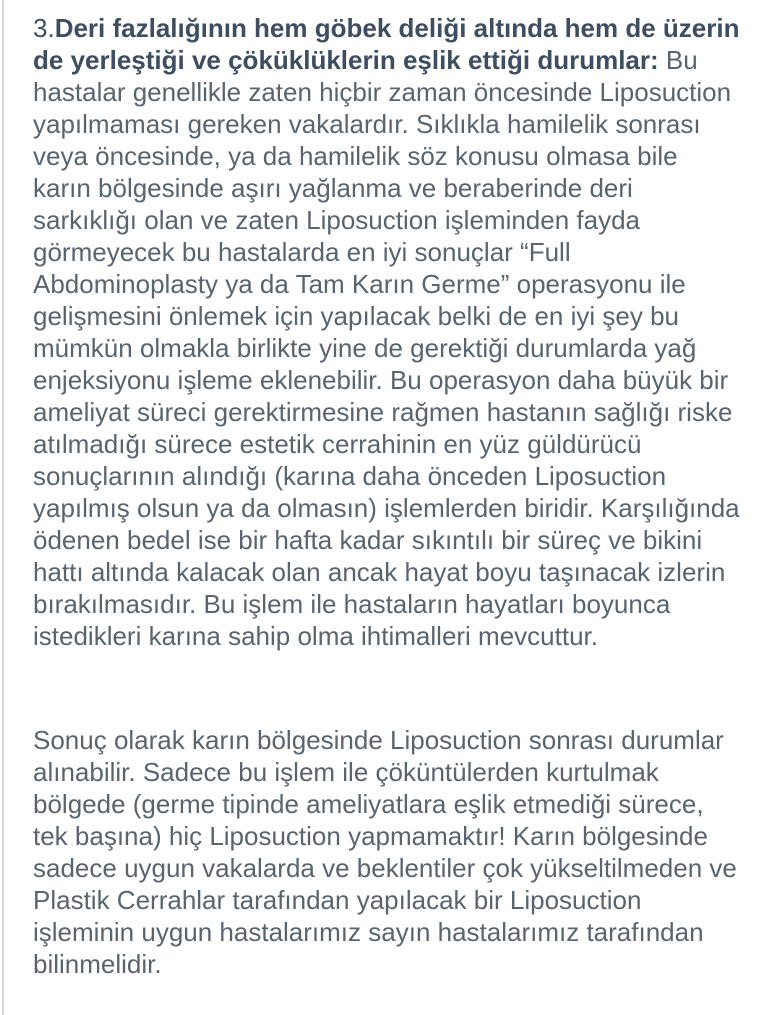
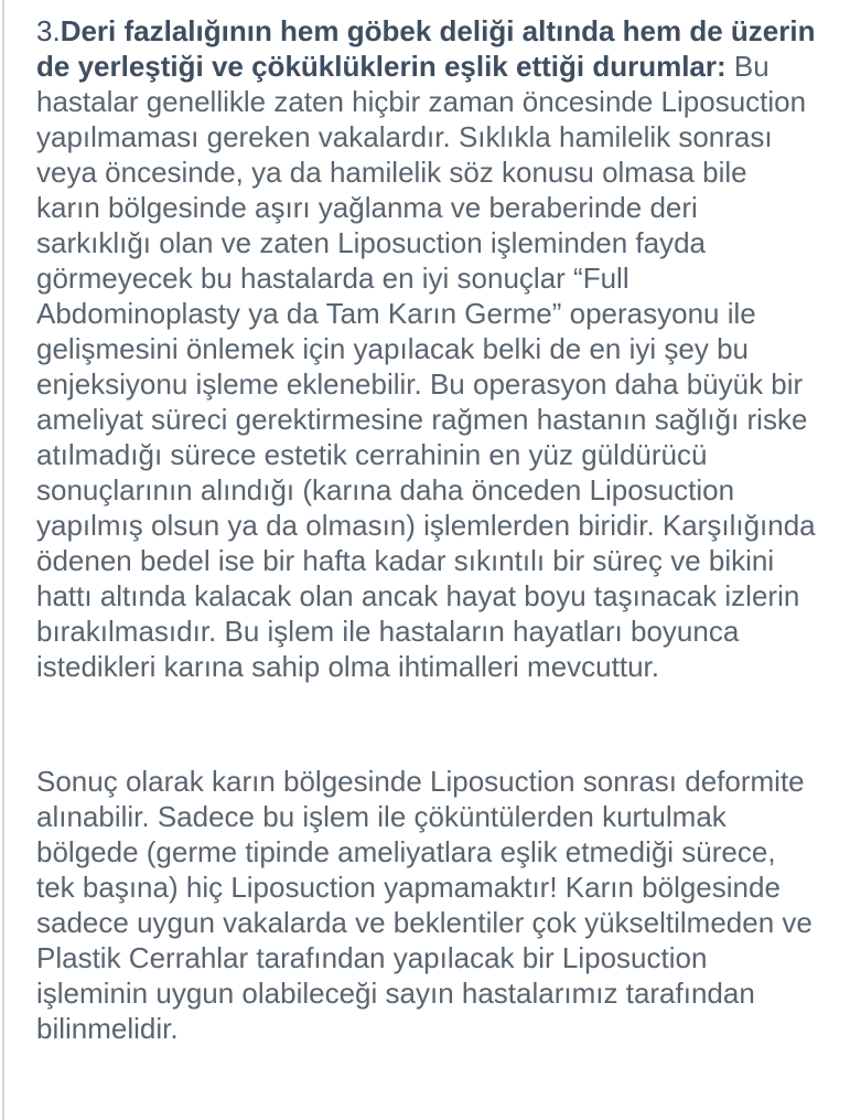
  3.Deri fazlalığının hem göbek deliği altında hem de üzerin
  de yerleştiği ve çöküklüklerin eşlik ettiği durumlar: Bu
  hastalar genellikle zaten hiçbir zaman öncesinde Liposuction
  yapılmaması gereken vakalardır. Sıklıkla hamilelik sonrası
  veya öncesinde, ya da hamilelik söz konusu olmasa bile
  karın bölgesinde aşırı yağlanma ve beraberinde deri
  sarkıklığı olan ve zaten Liposuction işleminden fayda
  görmeyecek bu hastalarda en iyi sonuçlar “Full
  Abdominoplasty ya da Tam Karın Germe” operasyonu ile
  gelişmesini önlemek için yapılacak belki de en iyi şey bu
- mümkün olmakla birlikte yine de gerektiği durumlarda yağ
  enjeksiyonu işleme eklenebilir. Bu operasyon daha büyük bir
  ameliyat süreci gerektirmesine rağmen hastanın sağlığı riske
  atılmadığı sürece estetik cerrahinin en yüz güldürücü
  sonuçlarının alındığı (karına daha önceden Liposuction
  yapılmış olsun ya da olmasın) işlemlerden biridir. Karşılığında
  ödenen bedel ise bir hafta kadar sıkıntılı bir süreç ve bikini
  hattı altında kalacak olan ancak hayat boyu taşınacak izlerin
  bırakılmasıdır. Bu işlem ile hastaların hayatları boyunca
  istedikleri karına sahip olma ihtimalleri mevcuttur.
- Sonuç olarak karın bölgesinde Liposuction sonrası durumlar
+ Sonuç olarak karın bölgesinde Liposuction sonrası deformite
  alınabilir. Sadece bu işlem ile çöküntülerden kurtulmak
  bölgede (germe tipinde ameliyatlara eşlik etmediği sürece,
  tek başına) hiç Liposuction yapmamaktır! Karın bölgesinde
  sadece uygun vakalarda ve beklentiler çok yükseltilmeden ve
  Plastik Cerrahlar tarafından yapılacak bir Liposuction
- işleminin uygun hastalarımız sayın hastalarımız tarafından
+ işleminin uygun olabileceği sayın hastalarımız tarafından
  bilinmelidir.
